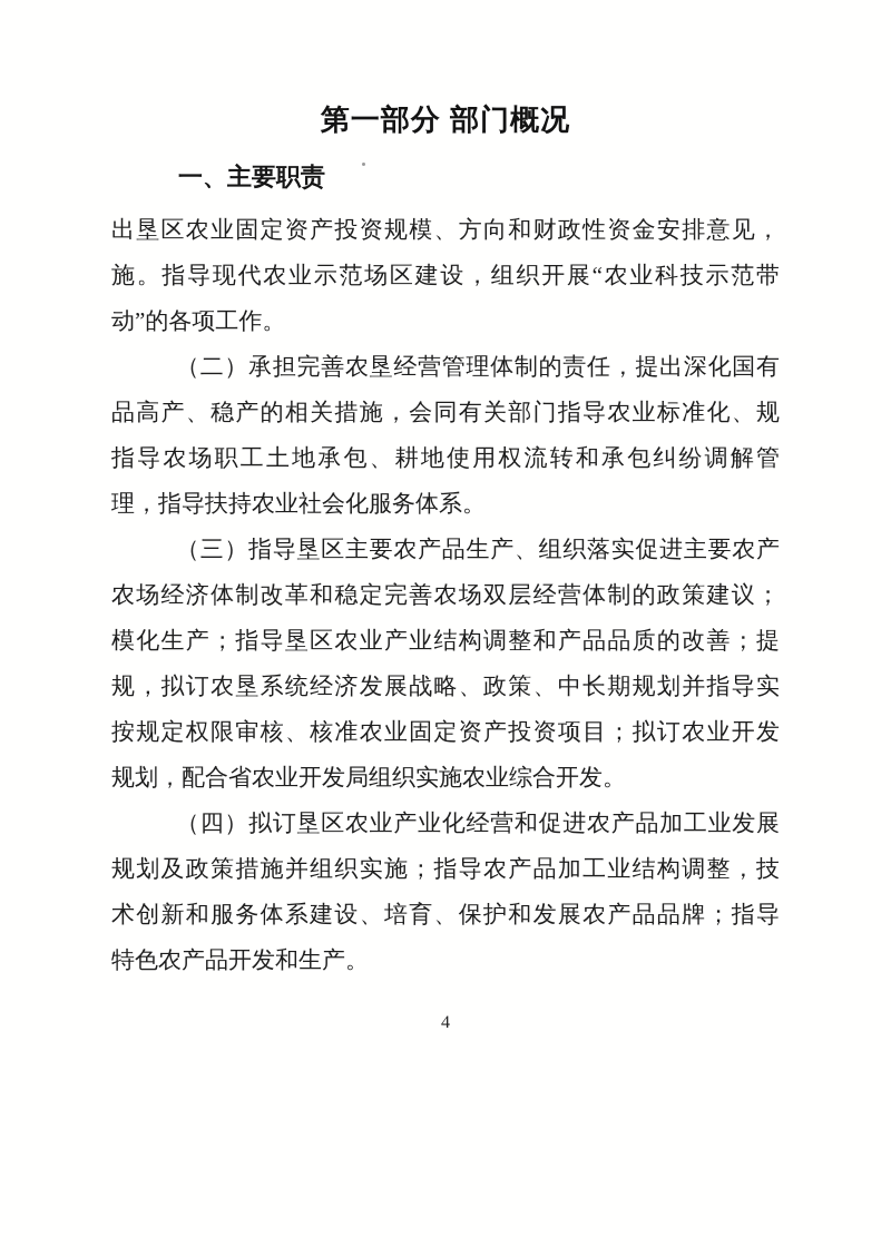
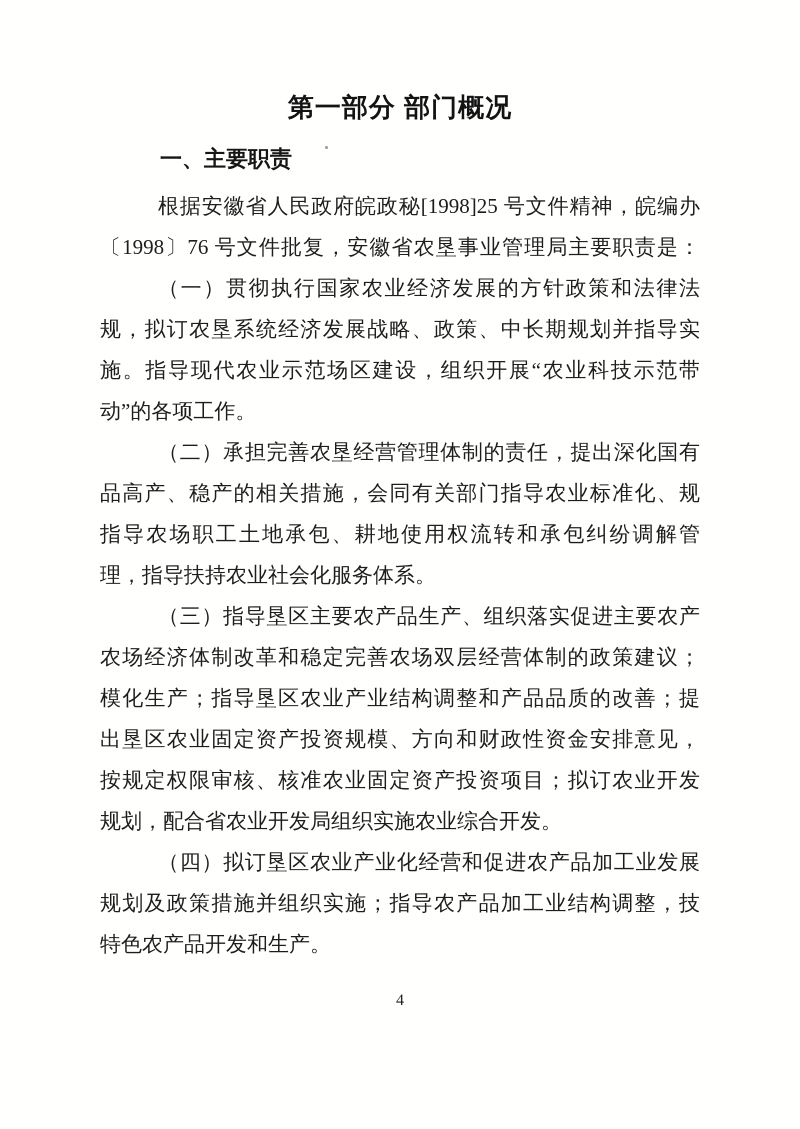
  第一部分 部门概况
  一、主要职责
+ 根据安徽省人民政府皖政秘[1998]25 号文件精神，皖编办
+ 〔1998〕76 号文件批复，安徽省农垦事业管理局主要职责是：
+ （一）贯彻执行国家农业经济发展的方针政策和法律法
- 出垦区农业固定资产投资规模、方向和财政性资金安排意见，
+ 规，拟订农垦系统经济发展战略、政策、中长期规划并指导实
  施。指导现代农业示范场区建设，组织开展“农业科技示范带
  动”的各项工作。
  （二）承担完善农垦经营管理体制的责任，提出深化国有
  品高产、稳产的相关措施，会同有关部门指导农业标准化、规
  指导农场职工土地承包、耕地使用权流转和承包纠纷调解管
  理，指导扶持农业社会化服务体系。
  （三）指导垦区主要农产品生产、组织落实促进主要农产
  农场经济体制改革和稳定完善农场双层经营体制的政策建议；
  模化生产；指导垦区农业产业结构调整和产品品质的改善；提
- 规，拟订农垦系统经济发展战略、政策、中长期规划并指导实
+ 出垦区农业固定资产投资规模、方向和财政性资金安排意见，
  按规定权限审核、核准农业固定资产投资项目；拟订农业开发
  规划，配合省农业开发局组织实施农业综合开发。
  （四）拟订垦区农业产业化经营和促进农产品加工业发展
  规划及政策措施并组织实施；指导农产品加工业结构调整，技
- 术创新和服务体系建设、培育、保护和发展农产品品牌；指导
  特色农产品开发和生产。
  4
